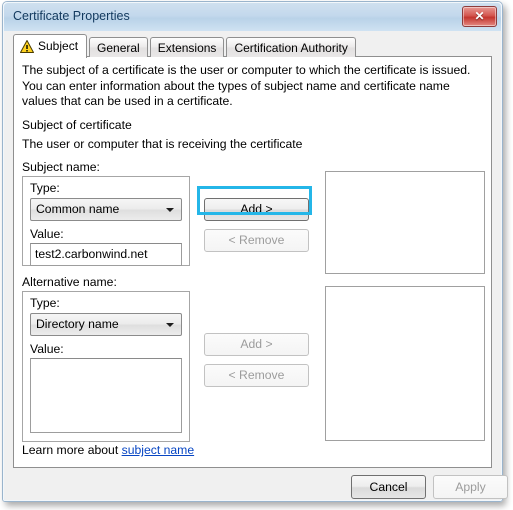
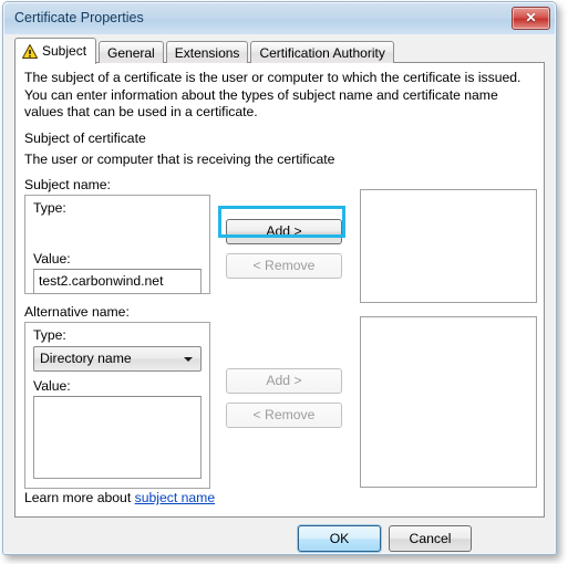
  Certificate Properties
  ✕
  Subject
  General
  Extensions
  Certification Authority
  The subject of a certificate is the user or computer to which the certificate is issued. You can enter information about the types of subject name and certificate name values that can be used in a certificate.
  Subject of certificate
  The user or computer that is receiving the certificate
  Subject name:
  Type:
- Common name
  Value:
  test2.carbonwind.net
  Add >
  < Remove
  Alternative name:
  Type:
  Directory name
  Value:
  Add >
  < Remove
  Learn more about subject name
+ OK
  Cancel
- Apply
